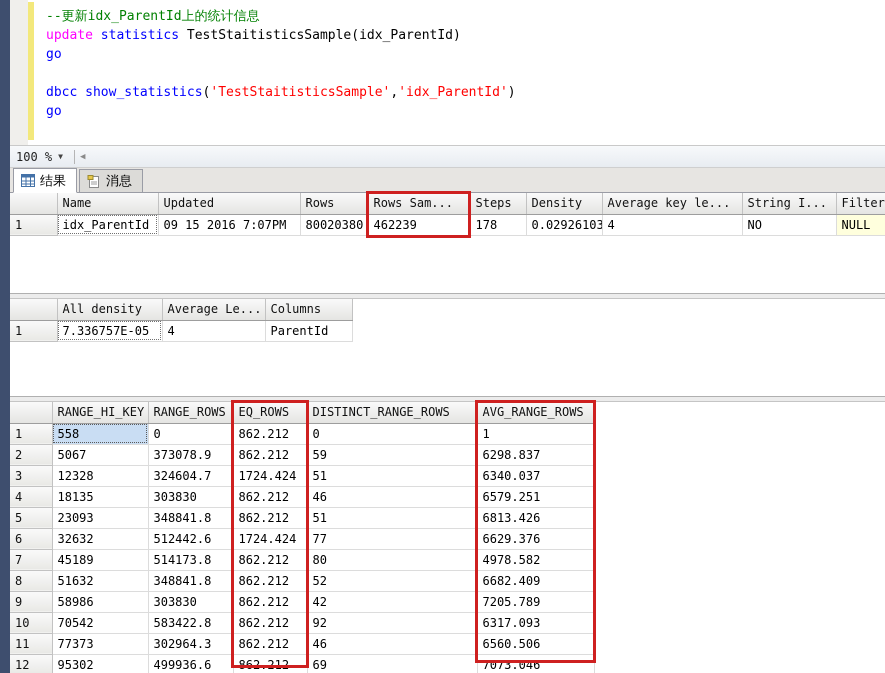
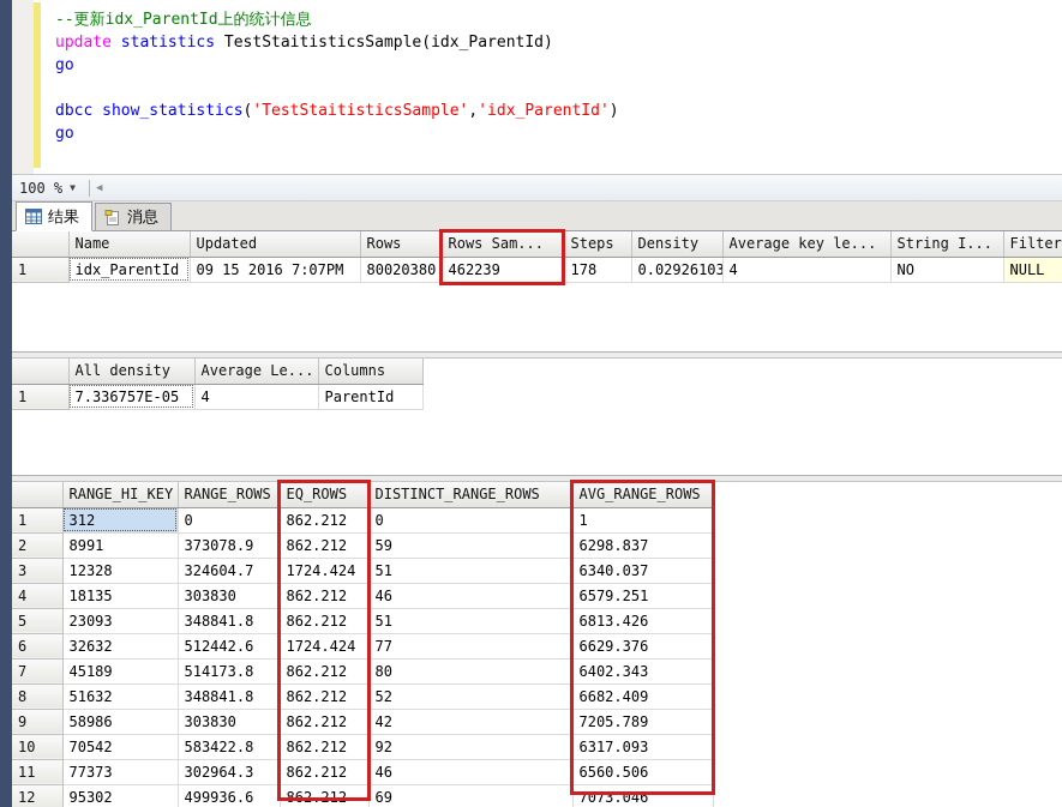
  --更新idx_ParentId上的统计信息
  update statistics TestStaitisticsSample(idx_ParentId)
  go
  dbcc show_statistics('TestStaitisticsSample','idx_ParentId')
  go
  100 %
  ▼
  ◀
  结果
  消息
  	Name	Updated	Rows	Rows Sam...	Steps	Density	Average key le...	String I...	Filter
  1	idx_ParentId	09 15 2016 7:07PM	80020380	462239	178	0.02926103	4	NO	NULL
  	All density	Average Le...	Columns
  1	7.336757E-05	4	ParentId
  	RANGE_HI_KEY	RANGE_ROWS	EQ_ROWS	DISTINCT_RANGE_ROWS	AVG_RANGE_ROWS
- 1	558	0	862.212	0	1
+ 1	312	0	862.212	0	1
- 2	5067	373078.9	862.212	59	6298.837
+ 2	8991	373078.9	862.212	59	6298.837
  3	12328	324604.7	1724.424	51	6340.037
  4	18135	303830	862.212	46	6579.251
  5	23093	348841.8	862.212	51	6813.426
  6	32632	512442.6	1724.424	77	6629.376
- 7	45189	514173.8	862.212	80	4978.582
+ 7	45189	514173.8	862.212	80	6402.343
  8	51632	348841.8	862.212	52	6682.409
  9	58986	303830	862.212	42	7205.789
  10	70542	583422.8	862.212	92	6317.093
  11	77373	302964.3	862.212	46	6560.506
  12	95302	499936.6	862.212	69	7073.046
